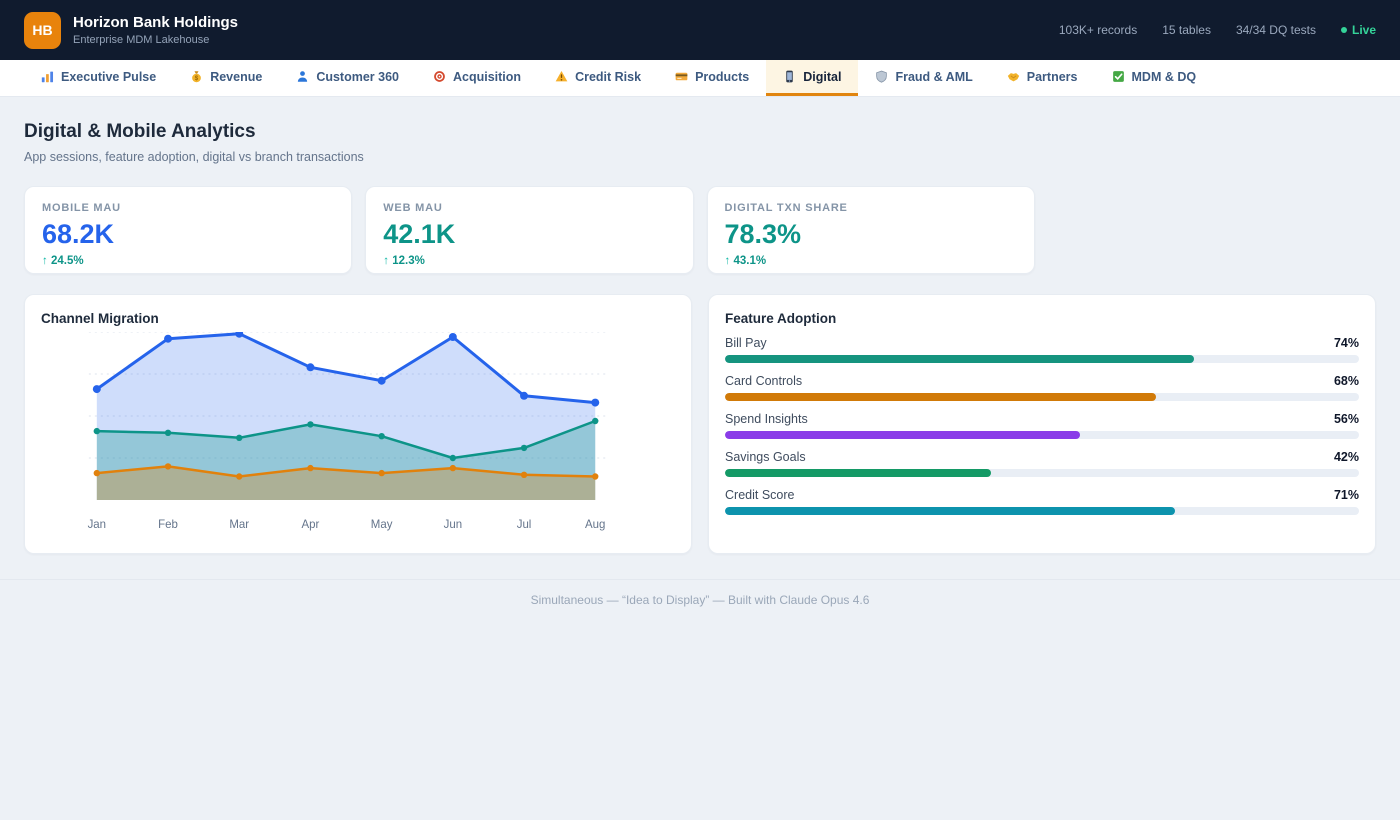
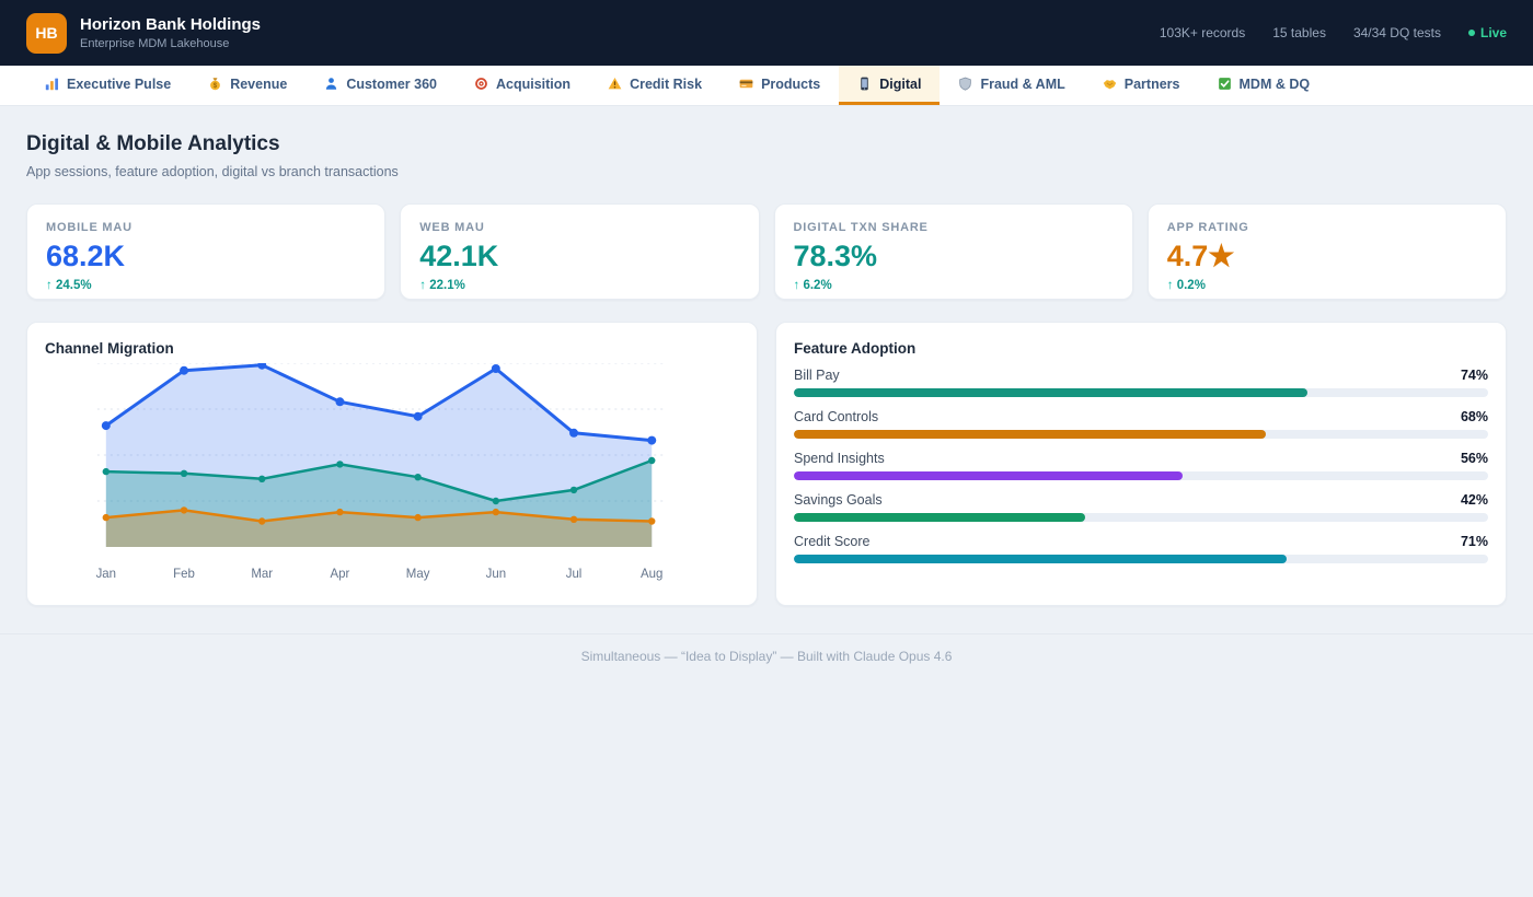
  HB
  Horizon Bank Holdings
  Enterprise MDM Lakehouse
  103K+ records
  15 tables
  34/34 DQ tests
  Live
  Executive Pulse
  Revenue
  Customer 360
  Acquisition
  Credit Risk
  Products
  Digital
  Fraud & AML
  Partners
  MDM & DQ
  Digital & Mobile Analytics
  App sessions, feature adoption, digital vs branch transactions
  MOBILE MAU
  68.2K
  ↑ 24.5%
  WEB MAU
  42.1K
- ↑ 12.3%
+ ↑ 22.1%
  DIGITAL TXN SHARE
  78.3%
- ↑ 43.1%
+ ↑ 6.2%
+ APP RATING
+ 4.7★
+ ↑ 0.2%
  Channel Migration
  Jan
  Feb
  Mar
  Apr
  May
  Jun
  Jul
  Aug
  Feature Adoption
  Bill Pay
  74%
  Card Controls
  68%
  Spend Insights
  56%
  Savings Goals
  42%
  Credit Score
  71%
  Simultaneous — “Idea to Display” — Built with Claude Opus 4.6
